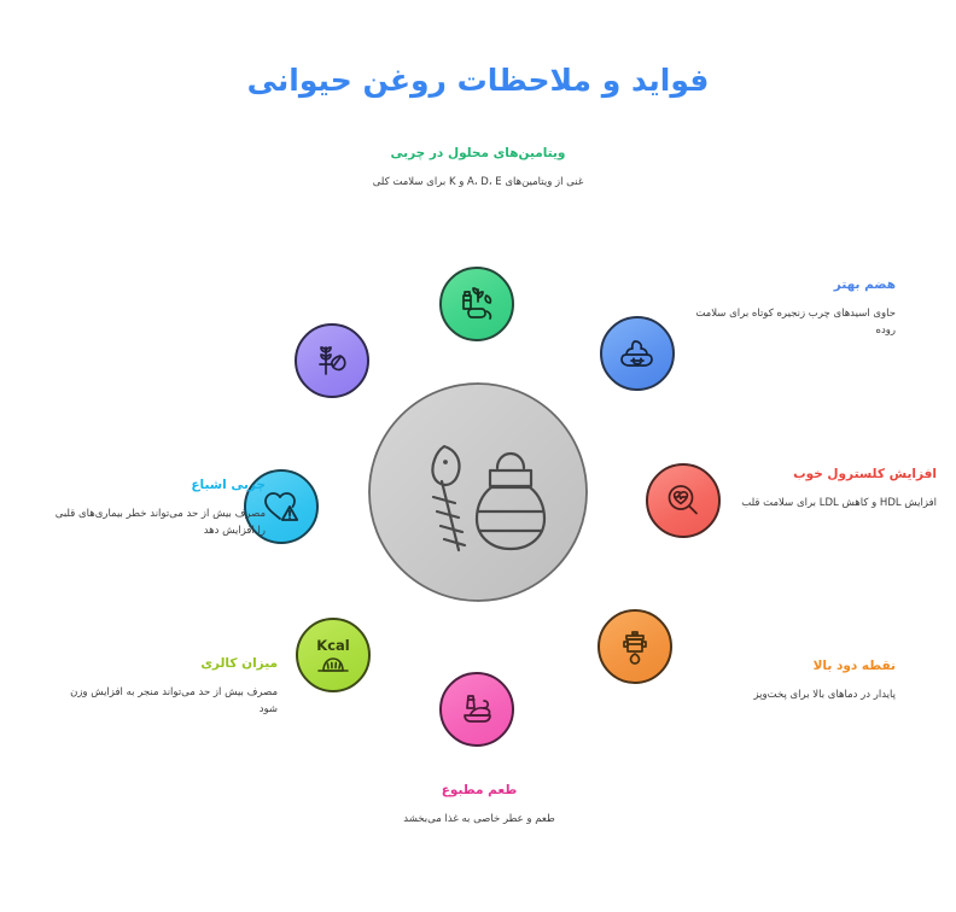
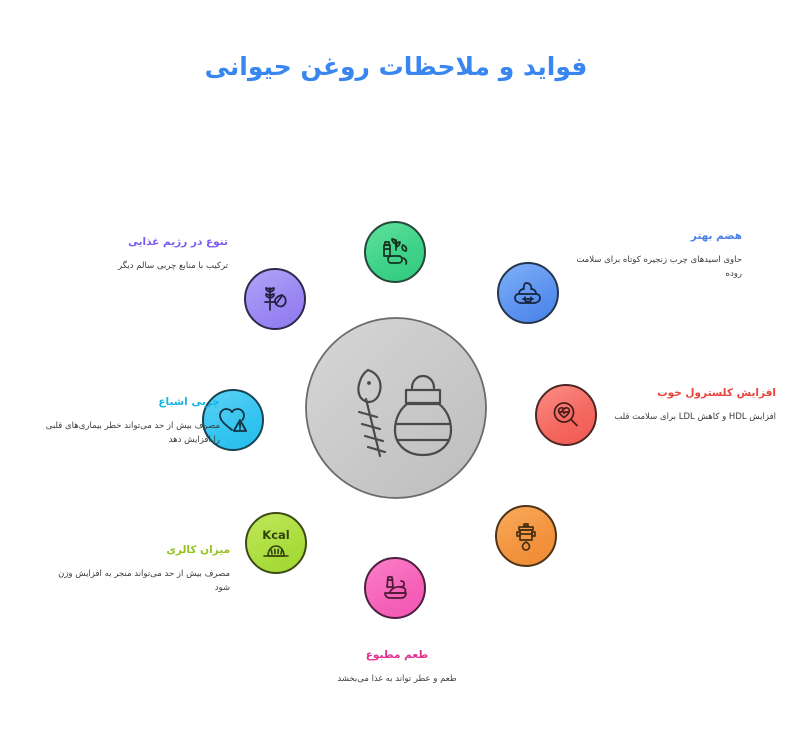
  فواید و ملاحظات روغن حیوانی
- ویتامین‌های محلول در چربی
- غنی از ویتامین‌های A، D، E و K برای سلامت کلی
  هضم بهتر
  حاوی اسیدهای چرب زنجیره کوتاه برای سلامت روده
  افزایش کلسترول خوب
  افزایش HDL و کاهش LDL برای سلامت قلب
- نقطه دود بالا
- پایدار در دماهای بالا برای پخت‌وپز
  طعم مطبوع
- طعم و عطر خاصی به غذا می‌بخشد
+ طعم و عطر تواند به غذا می‌بخشد
  Kcal
  میزان کالری
  مصرف بیش از حد می‌تواند منجر به افزایش وزن شود
  چربی اشباع
  مصرف بیش از حد می‌تواند خطر بیماری‌های قلبی را افزایش دهد
+ تنوع در رژیم غذایی
+ ترکیب با منابع چربی سالم دیگر
